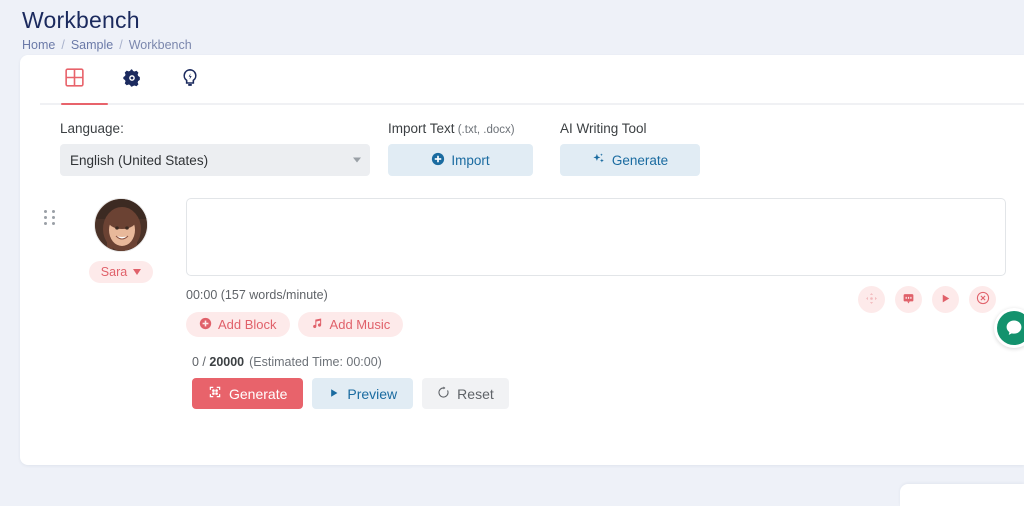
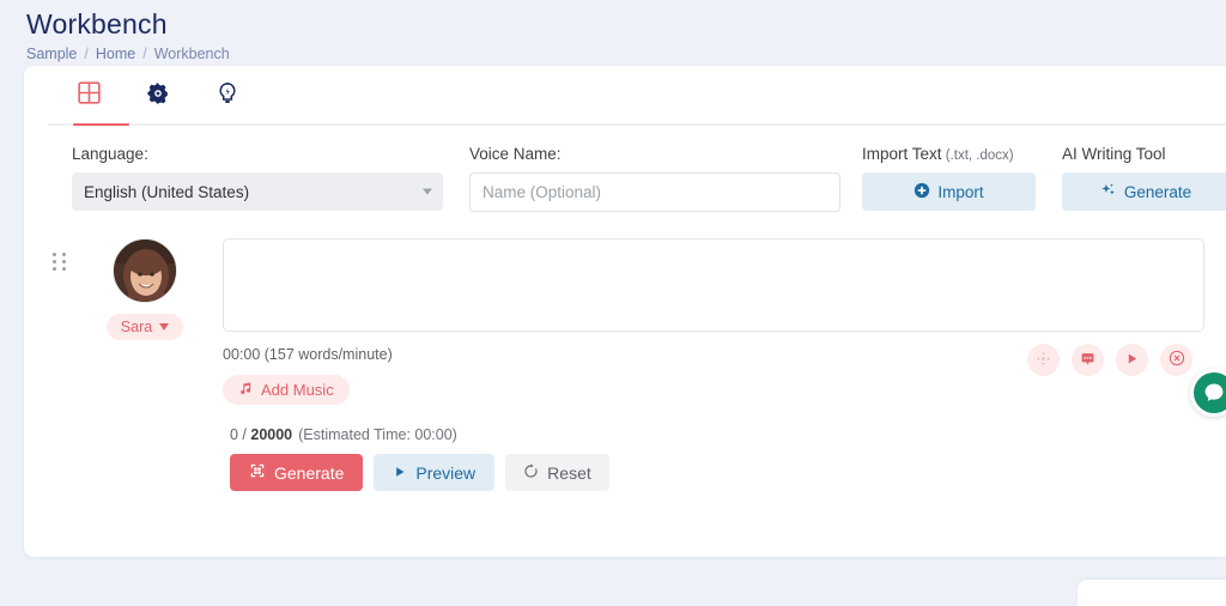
  Workbench
- Home
+ Sample
  /
- Sample
+ Home
  /
  Workbench
  Language:
  English (United States)
+ Voice Name:
+ Name (Optional)
  Import Text (.txt, .docx)
  Import
  AI Writing Tool
  Generate
  Sara
  00:00 (157 words/minute)
- Add Block
  Add Music
  0 / 20000 (Estimated Time: 00:00)
  Generate
  Preview
  Reset
